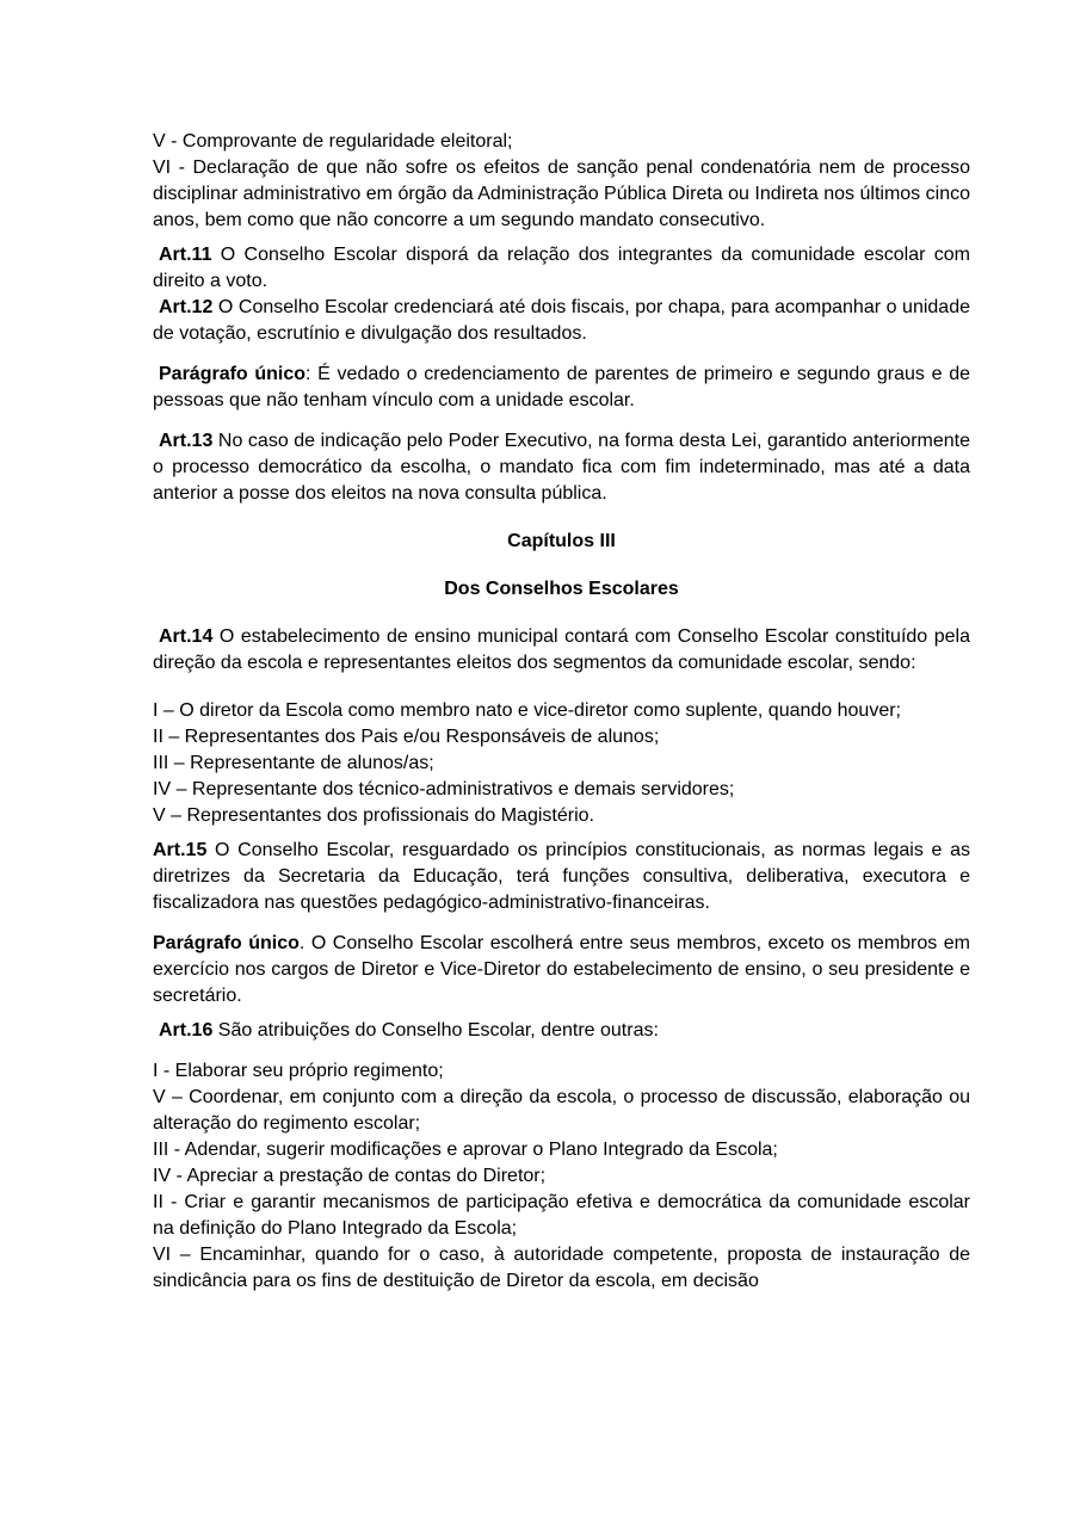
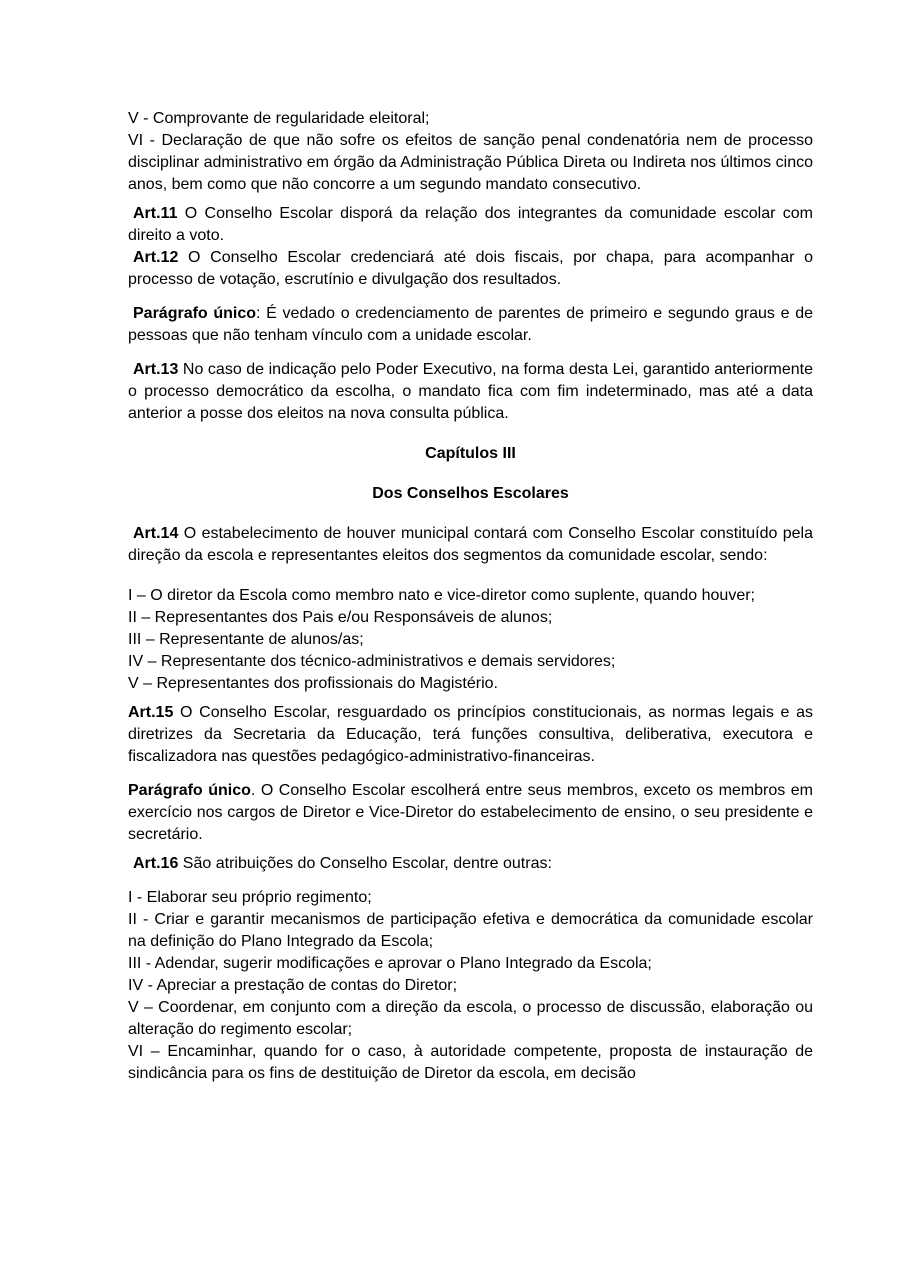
  V - Comprovante de regularidade eleitoral;
  VI - Declaração de que não sofre os efeitos de sanção penal condenatória nem de processo disciplinar administrativo em órgão da Administração Pública Direta ou Indireta nos últimos cinco anos, bem como que não concorre a um segundo mandato consecutivo.
  Art.11 O Conselho Escolar disporá da relação dos integrantes da comunidade escolar com direito a voto.
- Art.12 O Conselho Escolar credenciará até dois fiscais, por chapa, para acompanhar o unidade de votação, escrutínio e divulgação dos resultados.
+ Art.12 O Conselho Escolar credenciará até dois fiscais, por chapa, para acompanhar o processo de votação, escrutínio e divulgação dos resultados.
  Parágrafo único: É vedado o credenciamento de parentes de primeiro e segundo graus e de pessoas que não tenham vínculo com a unidade escolar.
  Art.13 No caso de indicação pelo Poder Executivo, na forma desta Lei, garantido anteriormente o processo democrático da escolha, o mandato fica com fim indeterminado, mas até a data anterior a posse dos eleitos na nova consulta pública.
  Capítulos III
  Dos Conselhos Escolares
- Art.14 O estabelecimento de ensino municipal contará com Conselho Escolar constituído pela direção da escola e representantes eleitos dos segmentos da comunidade escolar, sendo:
+ Art.14 O estabelecimento de houver municipal contará com Conselho Escolar constituído pela direção da escola e representantes eleitos dos segmentos da comunidade escolar, sendo:
  I – O diretor da Escola como membro nato e vice-diretor como suplente, quando houver;
  II – Representantes dos Pais e/ou Responsáveis de alunos;
  III – Representante de alunos/as;
  IV – Representante dos técnico-administrativos e demais servidores;
  V – Representantes dos profissionais do Magistério.
  Art.15 O Conselho Escolar, resguardado os princípios constitucionais, as normas legais e as diretrizes da Secretaria da Educação, terá funções consultiva, deliberativa, executora e fiscalizadora nas questões pedagógico-administrativo-financeiras.
  Parágrafo único. O Conselho Escolar escolherá entre seus membros, exceto os membros em exercício nos cargos de Diretor e Vice-Diretor do estabelecimento de ensino, o seu presidente e secretário.
  Art.16 São atribuições do Conselho Escolar, dentre outras:
  I - Elaborar seu próprio regimento;
- V – Coordenar, em conjunto com a direção da escola, o processo de discussão, elaboração ou alteração do regimento escolar;
+ II - Criar e garantir mecanismos de participação efetiva e democrática da comunidade escolar na definição do Plano Integrado da Escola;
  III - Adendar, sugerir modificações e aprovar o Plano Integrado da Escola;
  IV - Apreciar a prestação de contas do Diretor;
- II - Criar e garantir mecanismos de participação efetiva e democrática da comunidade escolar na definição do Plano Integrado da Escola;
+ V – Coordenar, em conjunto com a direção da escola, o processo de discussão, elaboração ou alteração do regimento escolar;
  VI – Encaminhar, quando for o caso, à autoridade competente, proposta de instauração de sindicância para os fins de destituição de Diretor da escola, em decisão
